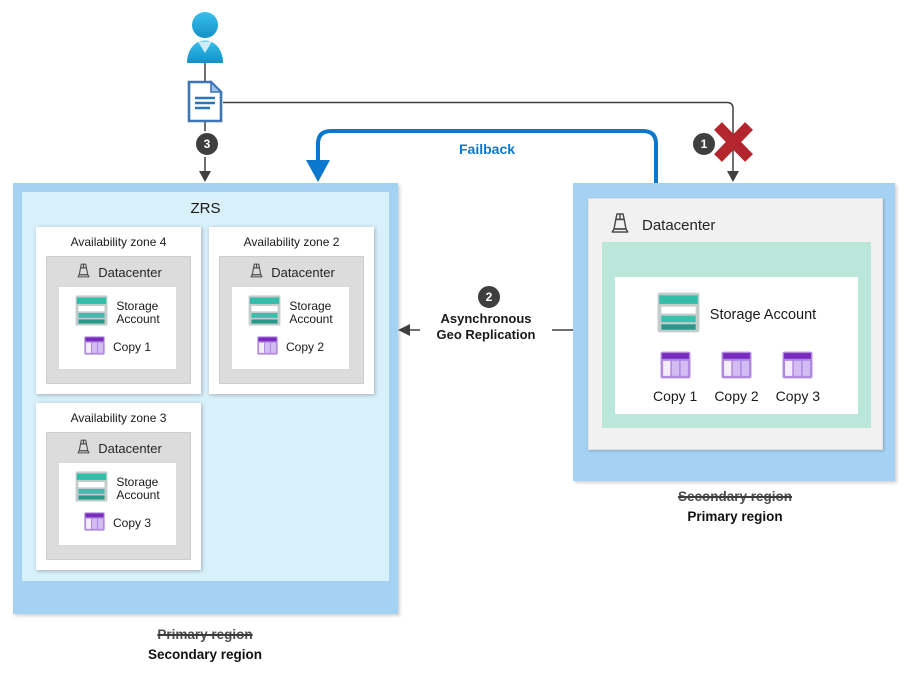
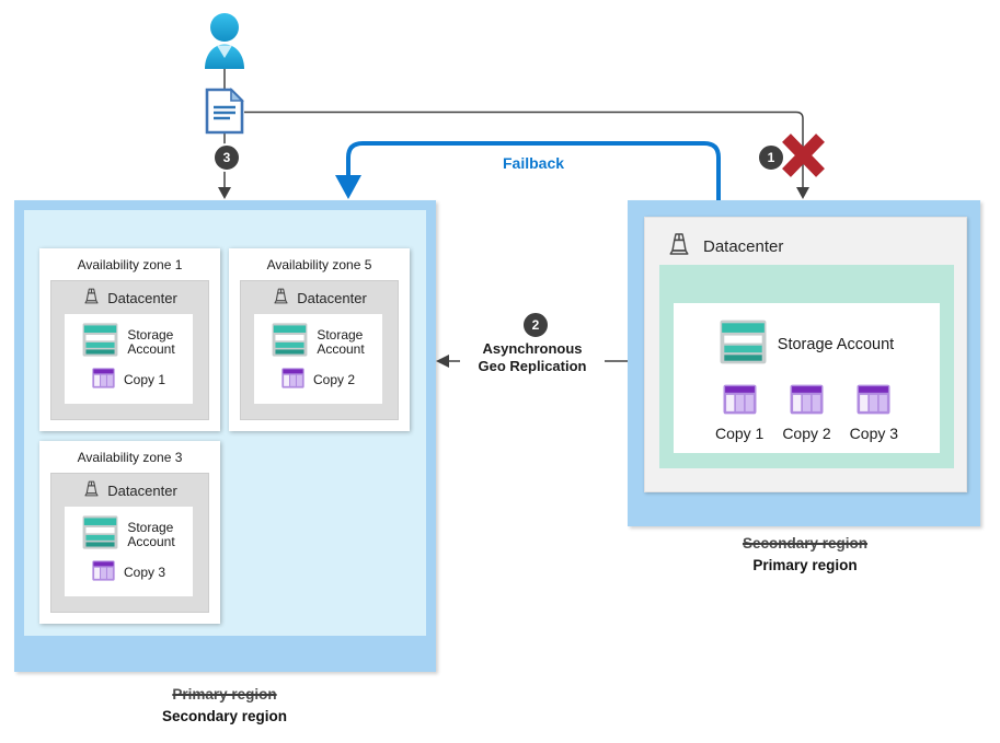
  3
  1
  Failback
  2
  Asynchronous
  Geo Replication
- ZRS
- Availability zone 4
+ Availability zone 1
  Datacenter
  Storage
  Account
  Copy 1
- Availability zone 2
+ Availability zone 5
  Datacenter
  Storage
  Account
  Copy 2
  Availability zone 3
  Datacenter
  Storage
  Account
  Copy 3
  Datacenter
  Storage Account
  Copy 1
  Copy 2
  Copy 3
  Secondary region
  Primary region
  Primary region
  Secondary region
